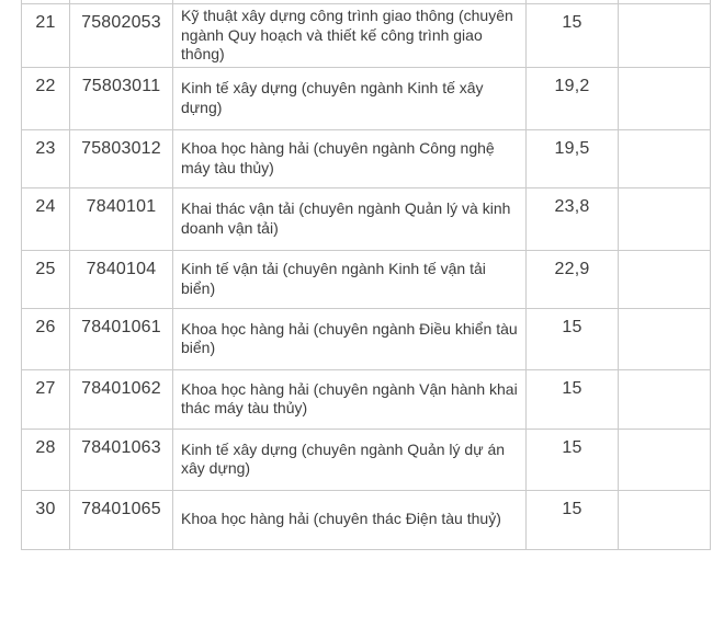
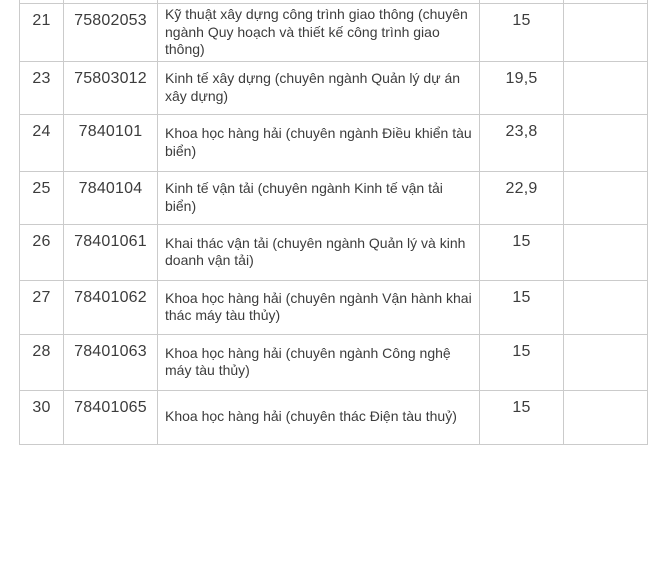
  21	75802053	Kỹ thuật xây dựng công trình giao thông (chuyên ngành Quy hoạch và thiết kế công trình giao thông)	15
- 22	75803011	Kinh tế xây dựng (chuyên ngành Kinh tế xây dựng)	19,2
- 23	75803012	Khoa học hàng hải (chuyên ngành Công nghệ máy tàu thủy)	19,5
+ 23	75803012	Kinh tế xây dựng (chuyên ngành Quản lý dự án xây dựng)	19,5
- 24	7840101	Khai thác vận tải (chuyên ngành Quản lý và kinh doanh vận tải)	23,8
+ 24	7840101	Khoa học hàng hải (chuyên ngành Điều khiển tàu biển)	23,8
  25	7840104	Kinh tế vận tải (chuyên ngành Kinh tế vận tải biển)	22,9
- 26	78401061	Khoa học hàng hải (chuyên ngành Điều khiển tàu biển)	15
+ 26	78401061	Khai thác vận tải (chuyên ngành Quản lý và kinh doanh vận tải)	15
  27	78401062	Khoa học hàng hải (chuyên ngành Vận hành khai thác máy tàu thủy)	15
- 28	78401063	Kinh tế xây dựng (chuyên ngành Quản lý dự án xây dựng)	15
+ 28	78401063	Khoa học hàng hải (chuyên ngành Công nghệ máy tàu thủy)	15
  30	78401065	Khoa học hàng hải (chuyên thác Điện tàu thuỷ)	15
